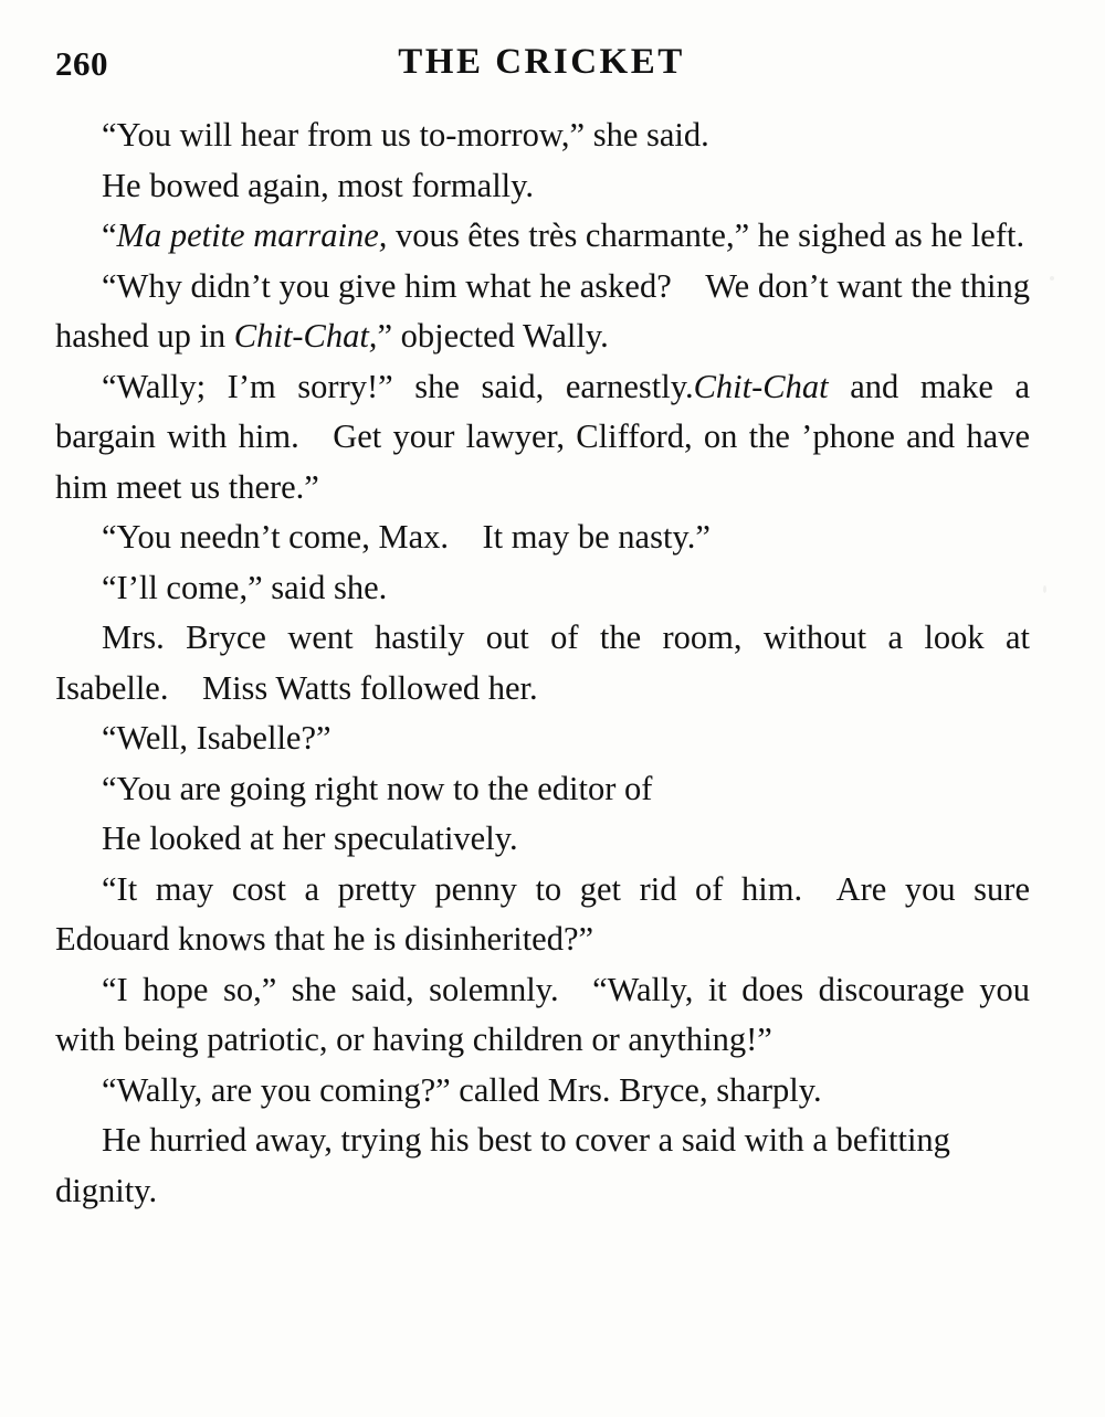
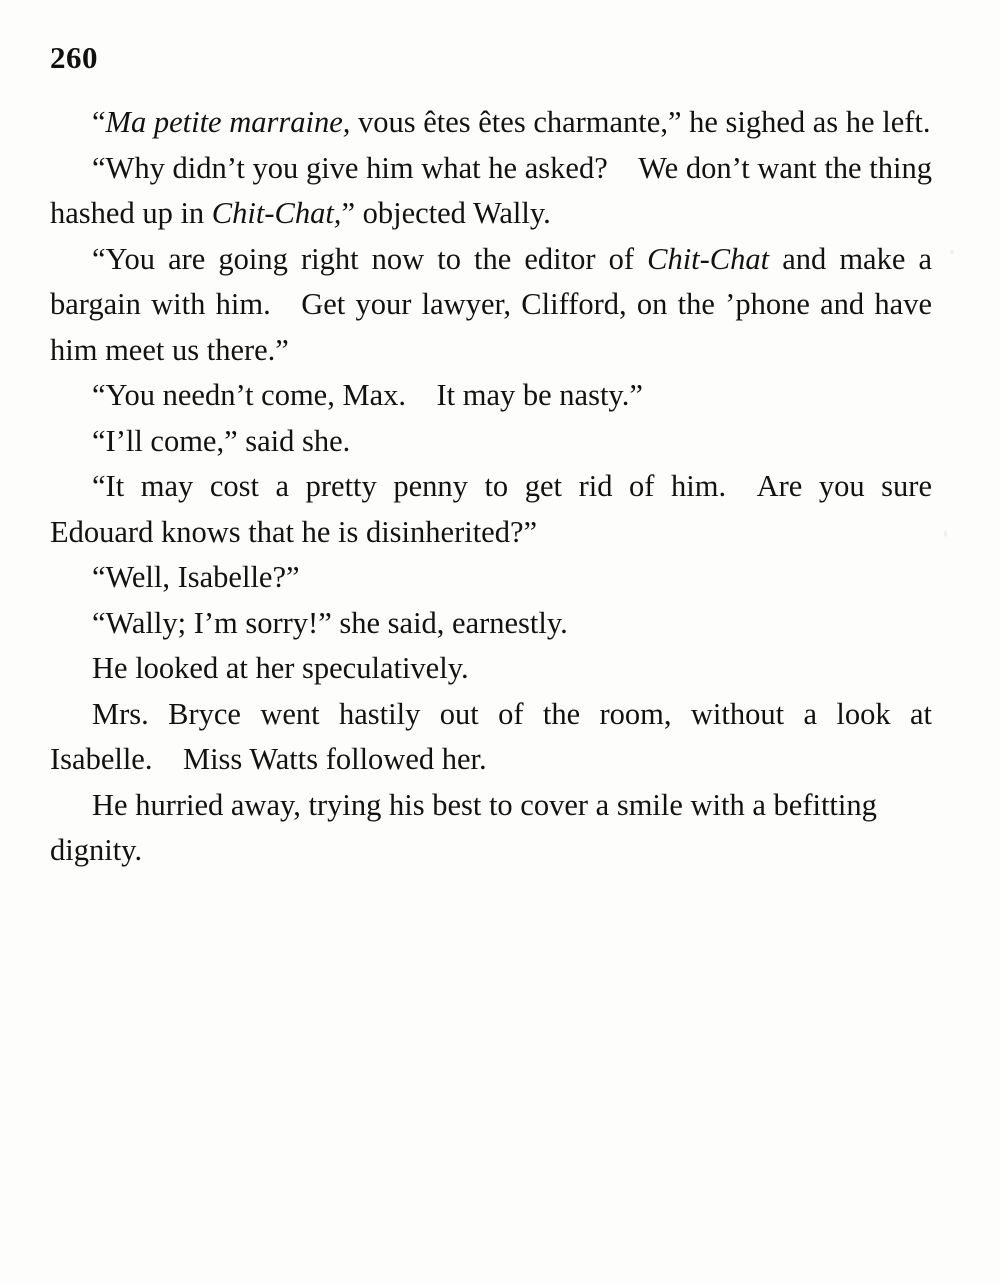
  260
- THE CRICKET
- “You will hear from us to-morrow,” she said.
- He bowed again, most formally.
- “Ma petite marraine, vous êtes très charmante,” he sighed as he left.
+ “Ma petite marraine, vous êtes êtes charmante,” he sighed as he left.
  “Why didn’t you give him what he asked? We don’t want the thing hashed up in Chit-Chat,” objected Wally.
- “Wally; I’m sorry!” she said, earnestly.Chit-Chat and make a bargain with him. Get your lawyer, Clifford, on the ’phone and have him meet us there.”
+ “You are going right now to the editor of Chit-Chat and make a bargain with him. Get your lawyer, Clifford, on the ’phone and have him meet us there.”
  “You needn’t come, Max. It may be nasty.”
  “I’ll come,” said she.
- Mrs. Bryce went hastily out of the room, without a look at Isabelle. Miss Watts followed her.
+ “It may cost a pretty penny to get rid of him. Are you sure Edouard knows that he is disinherited?”
  “Well, Isabelle?”
- “You are going right now to the editor of
+ “Wally; I’m sorry!” she said, earnestly.
  He looked at her speculatively.
- “It may cost a pretty penny to get rid of him. Are you sure Edouard knows that he is disinherited?”
+ Mrs. Bryce went hastily out of the room, without a look at Isabelle. Miss Watts followed her.
- “I hope so,” she said, solemnly. “Wally, it does discourage you with being patriotic, or having children or anything!”
- “Wally, are you coming?” called Mrs. Bryce, sharply.
- He hurried away, trying his best to cover a said with a befitting dignity.
+ He hurried away, trying his best to cover a smile with a befitting dignity.
